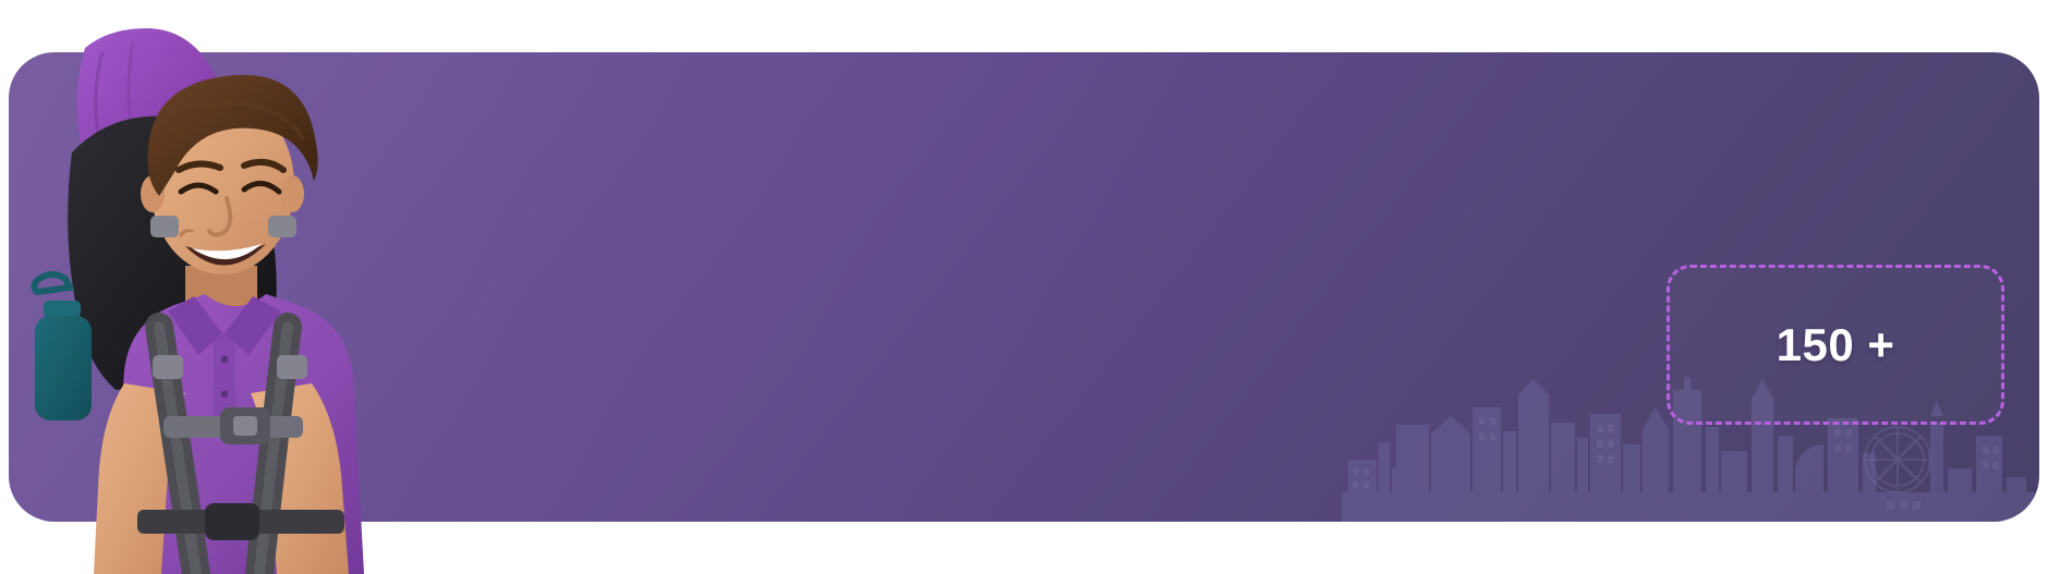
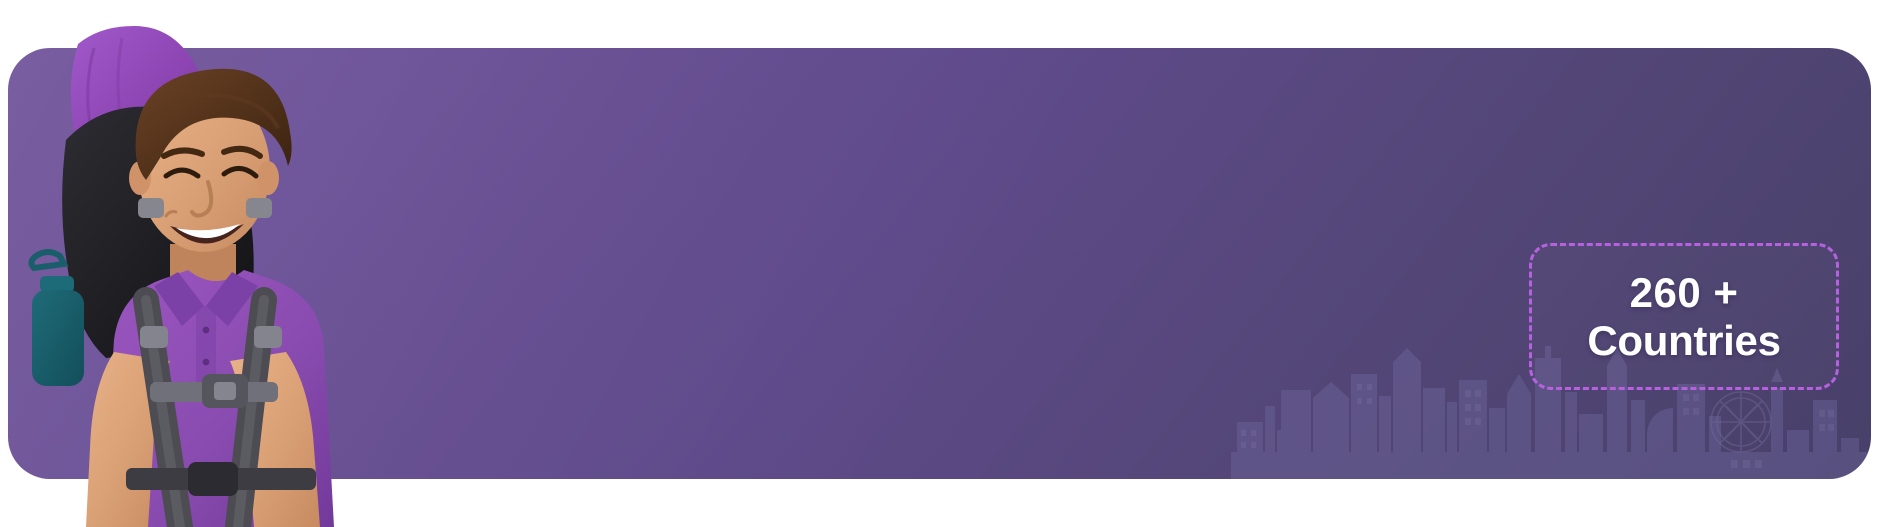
- 150 +
+ 260 +
+ Countries
